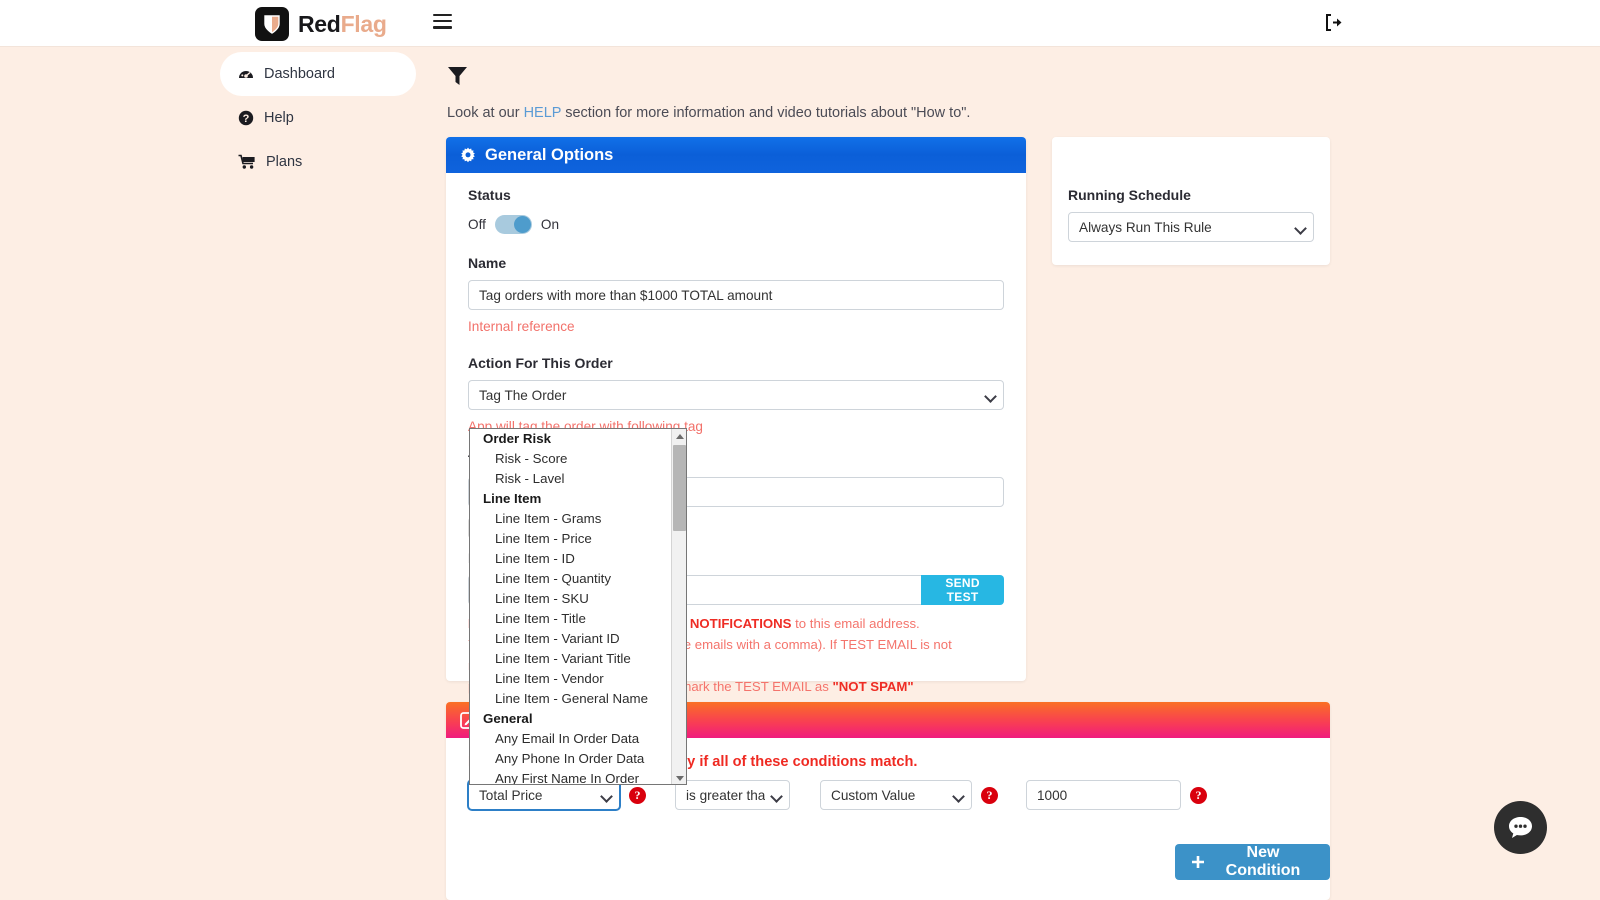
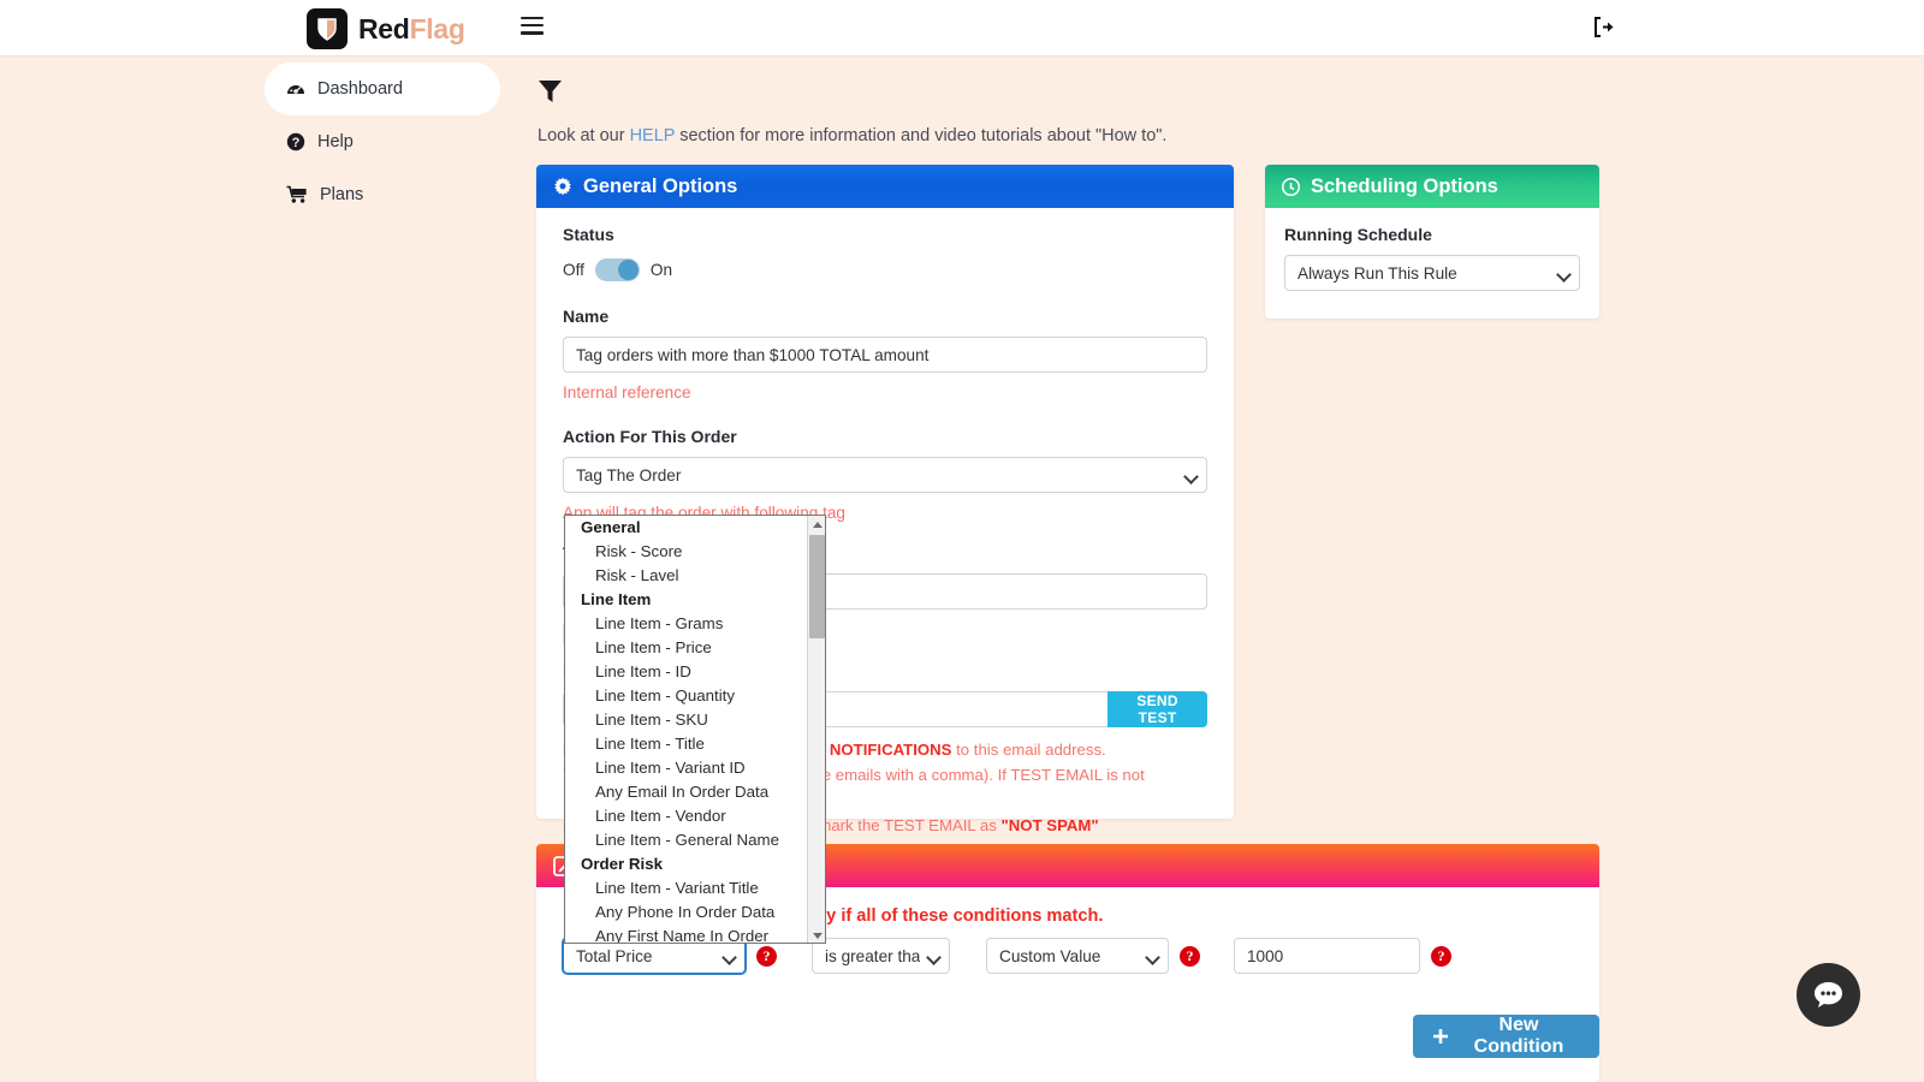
  RedFlag
  Dashboard
  ?
  Help
  Plans
  Look at our HELP section for more information and video tutorials about "How to".
  General Options
  Status
  Off
  On
  Name
  Tag orders with more than $1000 TOTAL amount
  Internal reference
  Action For This Order
  Tag The Order
  App will tag the order with following tag
  SEND TEST
+ Scheduling Options
  Running Schedule
  Always Run This Rule
  Total Price
  ?
  is greater tha
  Custom Value
  ?
  1000
  ?
  New Condition
- Order Risk
+ General
  Risk - Score
  Risk - Lavel
  Line Item
  Line Item - Grams
  Line Item - Price
  Line Item - ID
  Line Item - Quantity
  Line Item - SKU
  Line Item - Title
  Line Item - Variant ID
- Line Item - Variant Title
+ Any Email In Order Data
  Line Item - Vendor
  Line Item - General Name
- General
+ Order Risk
- Any Email In Order Data
+ Line Item - Variant Title
  Any Phone In Order Data
  Any First Name In Order
